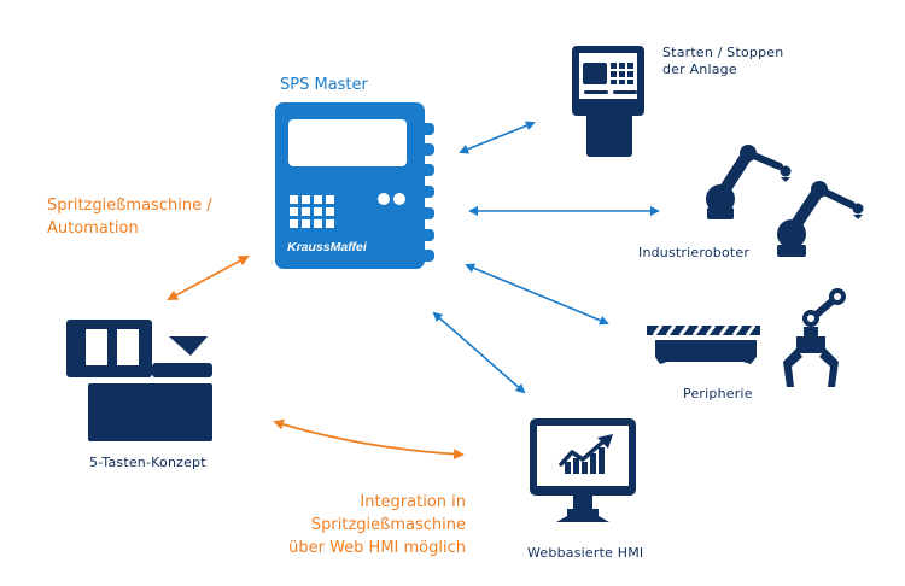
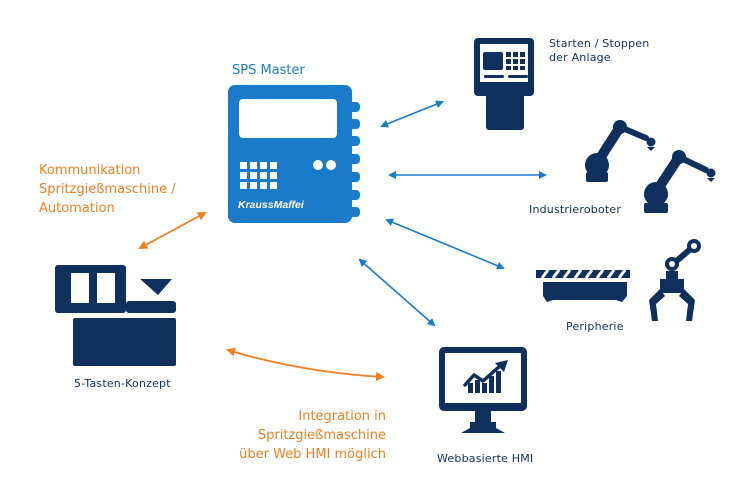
  SPS Master
  KraussMaffei
  Starten / Stoppen
  der Anlage
  Industrieroboter
  Peripherie
  Webbasierte HMI
  5-Tasten-Konzept
+ Kommunikation
  Spritzgießmaschine /
  Automation
  Integration in
  Spritzgießmaschine
  über Web HMI möglich
